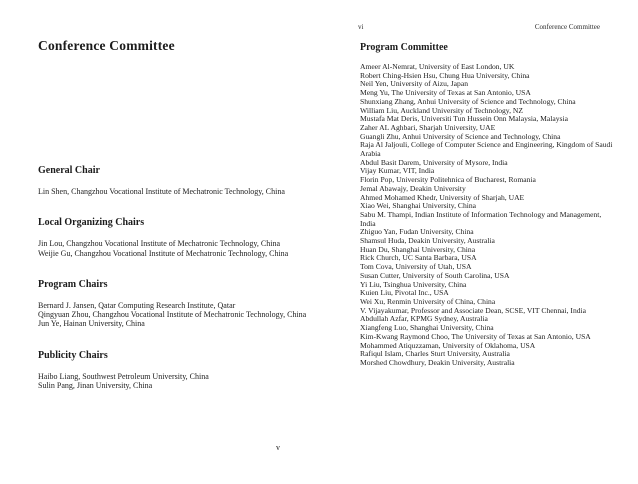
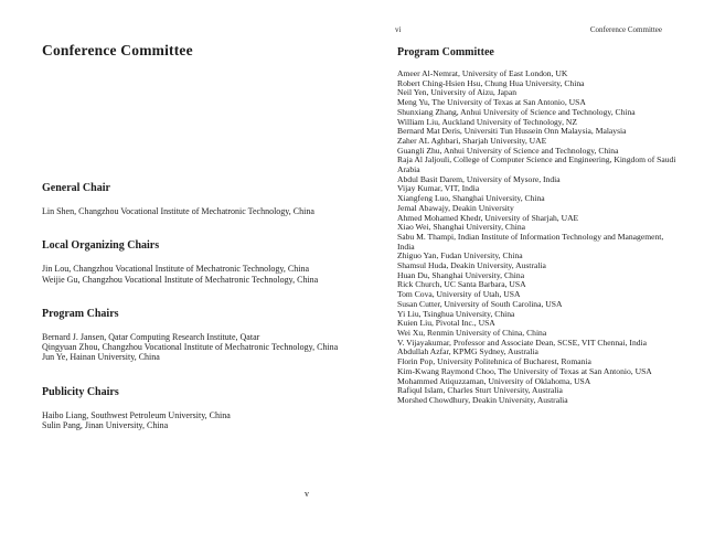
  Conference Committee
  General Chair
  Lin Shen, Changzhou Vocational Institute of Mechatronic Technology, China
  Local Organizing Chairs
  Jin Lou, Changzhou Vocational Institute of Mechatronic Technology, China
  Weijie Gu, Changzhou Vocational Institute of Mechatronic Technology, China
  Program Chairs
  Bernard J. Jansen, Qatar Computing Research Institute, Qatar
  Qingyuan Zhou, Changzhou Vocational Institute of Mechatronic Technology, China
  Jun Ye, Hainan University, China
  Publicity Chairs
  Haibo Liang, Southwest Petroleum University, China
  Sulin Pang, Jinan University, China
  v
  vi
  Conference Committee
  Program Committee
  Ameer Al-Nemrat, University of East London, UK
  Robert Ching-Hsien Hsu, Chung Hua University, China
  Neil Yen, University of Aizu, Japan
  Meng Yu, The University of Texas at San Antonio, USA
  Shunxiang Zhang, Anhui University of Science and Technology, China
  William Liu, Auckland University of Technology, NZ
- Mustafa Mat Deris, Universiti Tun Hussein Onn Malaysia, Malaysia
+ Bernard Mat Deris, Universiti Tun Hussein Onn Malaysia, Malaysia
  Zaher AL Aghbari, Sharjah University, UAE
  Guangli Zhu, Anhui University of Science and Technology, China
  Raja Al Jaljouli, College of Computer Science and Engineering, Kingdom of Saudi Arabia
  Abdul Basit Darem, University of Mysore, India
  Vijay Kumar, VIT, India
- Florin Pop, University Politehnica of Bucharest, Romania
+ Xiangfeng Luo, Shanghai University, China
  Jemal Abawajy, Deakin University
  Ahmed Mohamed Khedr, University of Sharjah, UAE
  Xiao Wei, Shanghai University, China
  Sabu M. Thampi, Indian Institute of Information Technology and Management, India
  Zhiguo Yan, Fudan University, China
  Shamsul Huda, Deakin University, Australia
  Huan Du, Shanghai University, China
  Rick Church, UC Santa Barbara, USA
  Tom Cova, University of Utah, USA
  Susan Cutter, University of South Carolina, USA
  Yi Liu, Tsinghua University, China
  Kuien Liu, Pivotal Inc., USA
  Wei Xu, Renmin University of China, China
  V. Vijayakumar, Professor and Associate Dean, SCSE, VIT Chennai, India
  Abdullah Azfar, KPMG Sydney, Australia
- Xiangfeng Luo, Shanghai University, China
+ Florin Pop, University Politehnica of Bucharest, Romania
  Kim-Kwang Raymond Choo, The University of Texas at San Antonio, USA
  Mohammed Atiquzzaman, University of Oklahoma, USA
  Rafiqul Islam, Charles Sturt University, Australia
  Morshed Chowdhury, Deakin University, Australia
